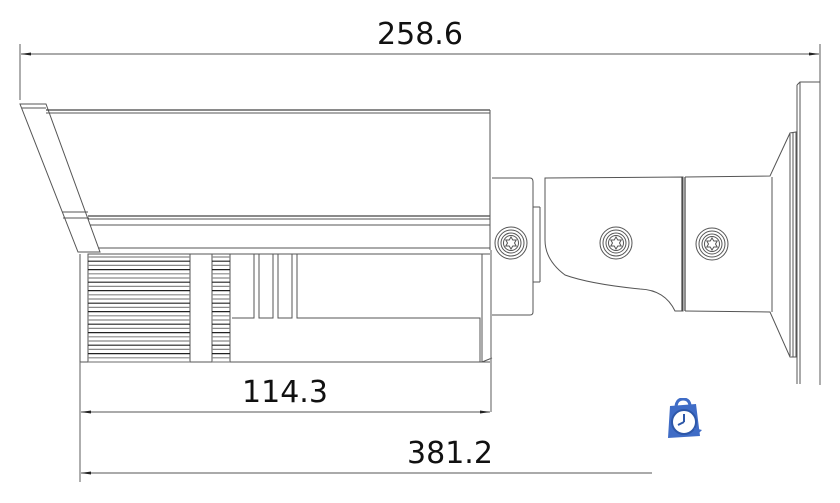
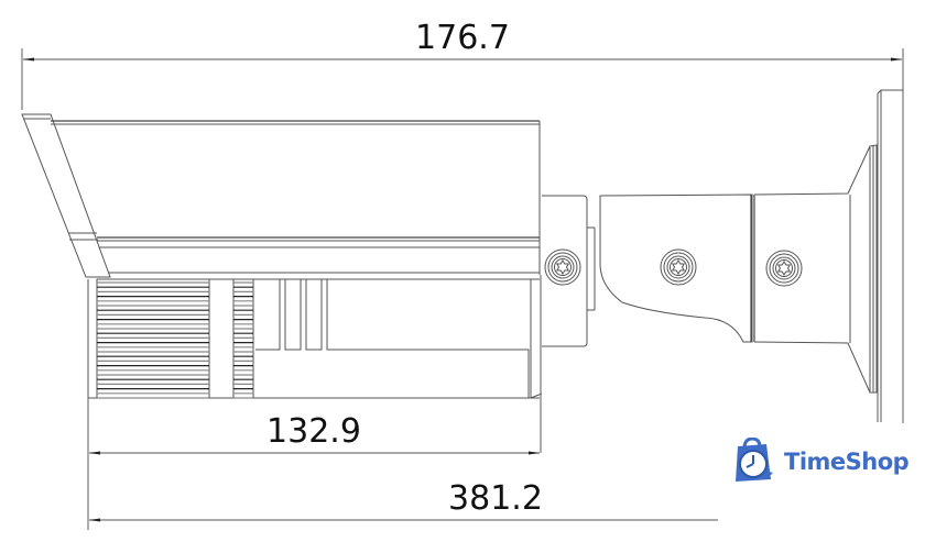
- 258.6
+ 176.7
- 114.3
+ 132.9
  381.2
+ TimeShop
